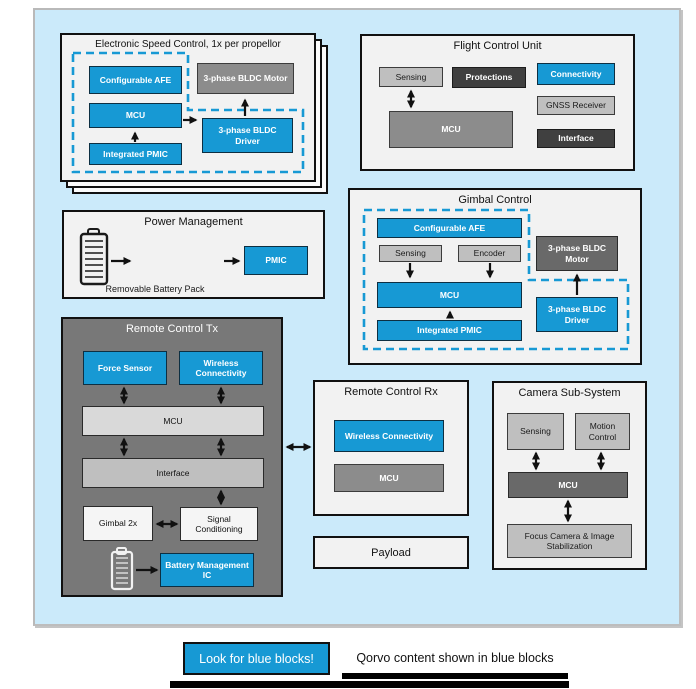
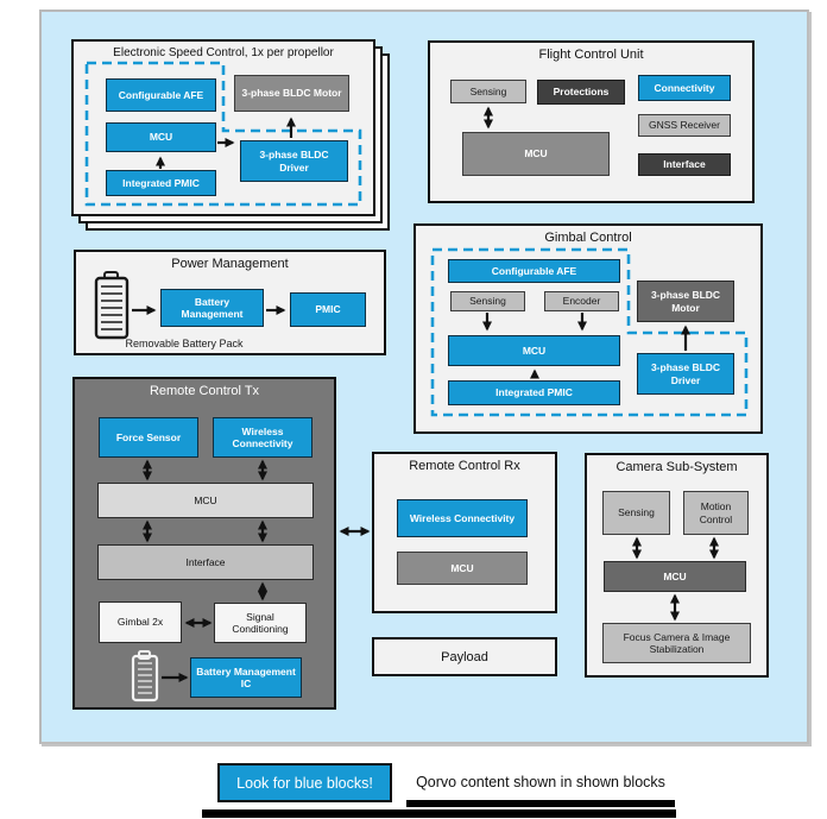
  Electronic Speed Control, 1x per propellor
  Configurable AFE
  MCU
  Integrated PMIC
  3-phase BLDC Motor
  3-phase BLDC Driver
  Flight Control Unit
  Sensing
  Protections
  Connectivity
  MCU
  GNSS Receiver
  Interface
  Power Management
+ Battery Management
  PMIC
  Removable Battery Pack
  Gimbal Control
  Configurable AFE
  Sensing
  Encoder
  MCU
  Integrated PMIC
  3-phase BLDC Motor
  3-phase BLDC Driver
  Remote Control Tx
  Force Sensor
  Wireless Connectivity
  MCU
  Interface
  Gimbal 2x
  Signal Conditioning
  Battery Management IC
  Remote Control Rx
  Wireless Connectivity
  MCU
  Payload
  Camera Sub-System
  Sensing
  Motion Control
  MCU
  Focus Camera & Image Stabilization
  Look for blue blocks!
- Qorvo content shown in blue blocks
+ Qorvo content shown in shown blocks
